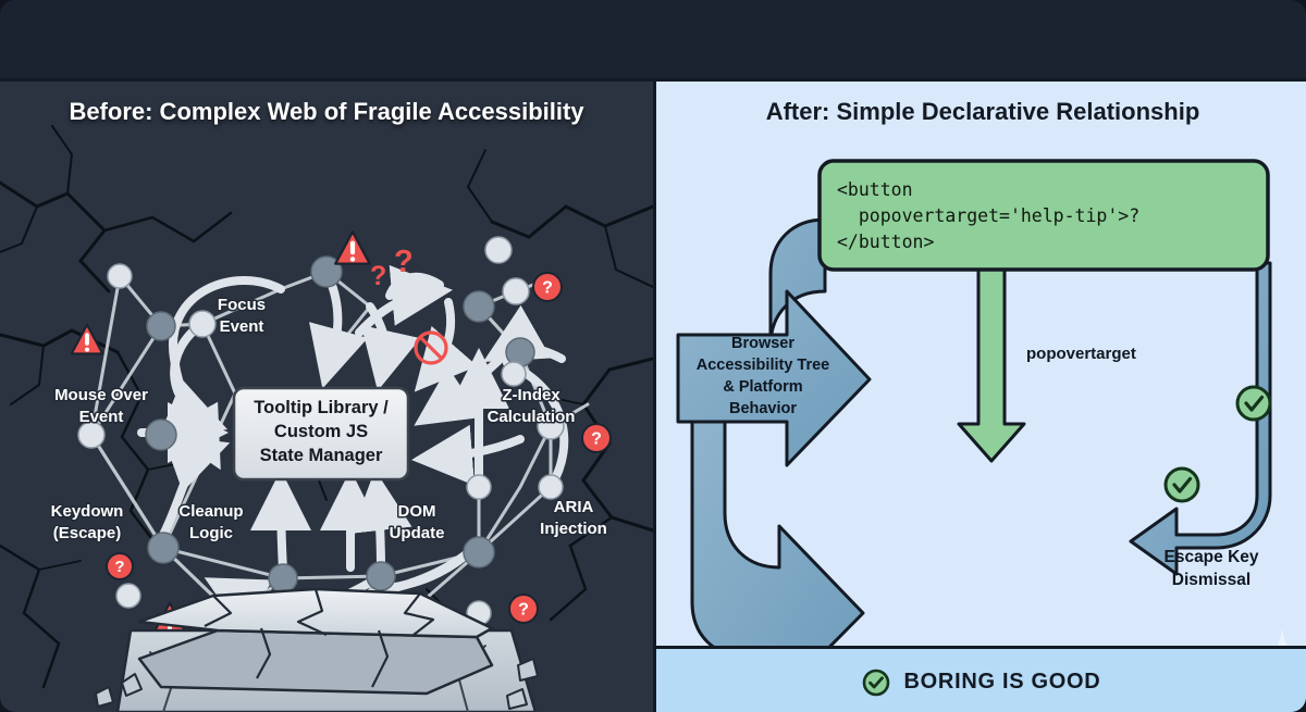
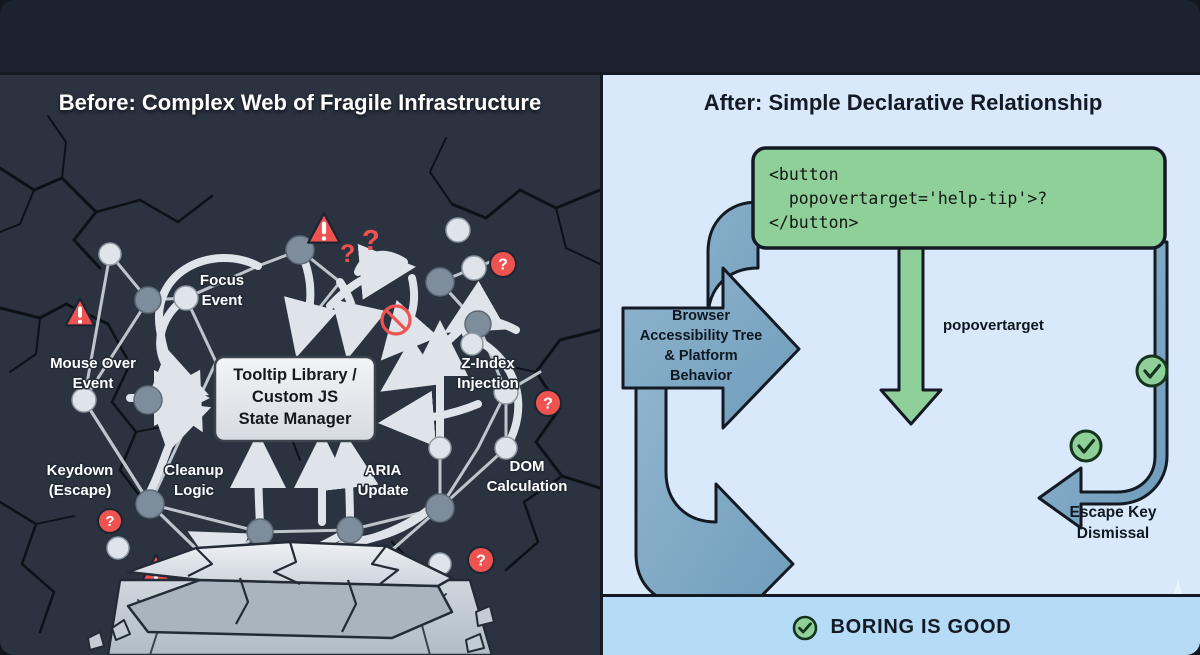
- Before: Complex Web of Fragile Accessibility
+ Before: Complex Web of Fragile Infrastructure
  Tooltip Library /
  Custom JS
  State Manager
  Focus
  Event
  Mouse Over
  Event
  Keydown
  (Escape)
  Cleanup
  Logic
- DOM
+ ARIA
  Update
- ARIA
+ DOM
- Injection
+ Calculation
  Z-Index
- Calculation
+ Injection
  ?
  ?
  ?
  ?
  ?
  ?
  After: Simple Declarative Relationship
  Browser
  Accessibility Tree
  & Platform
  Behavior
  popovertarget
  Escape Key
  Dismissal
  <button
  popovertarget='help-tip'>?
  </button>
  BORING IS GOOD
